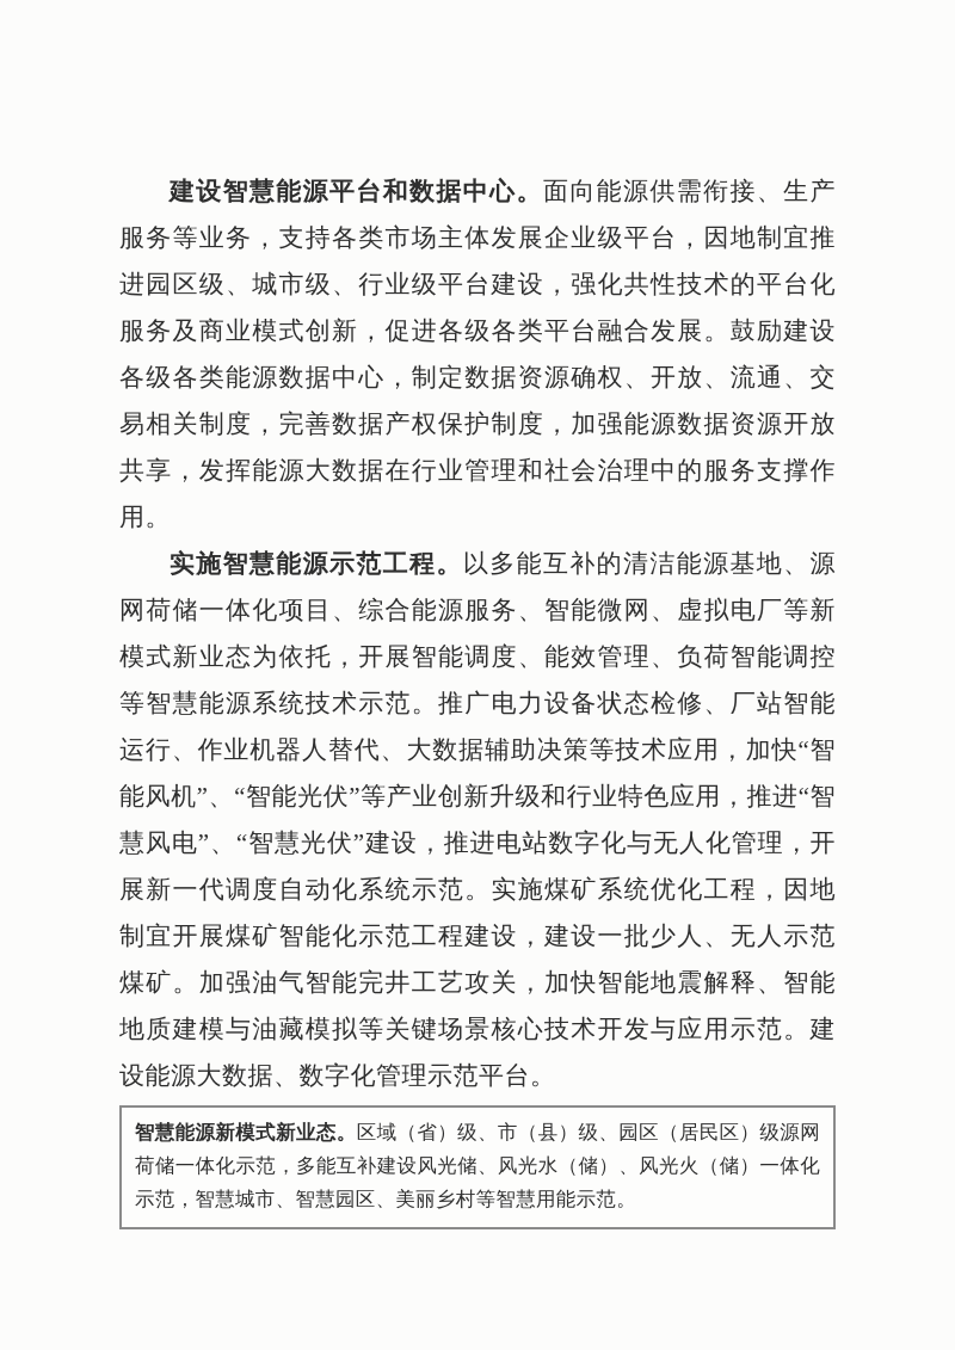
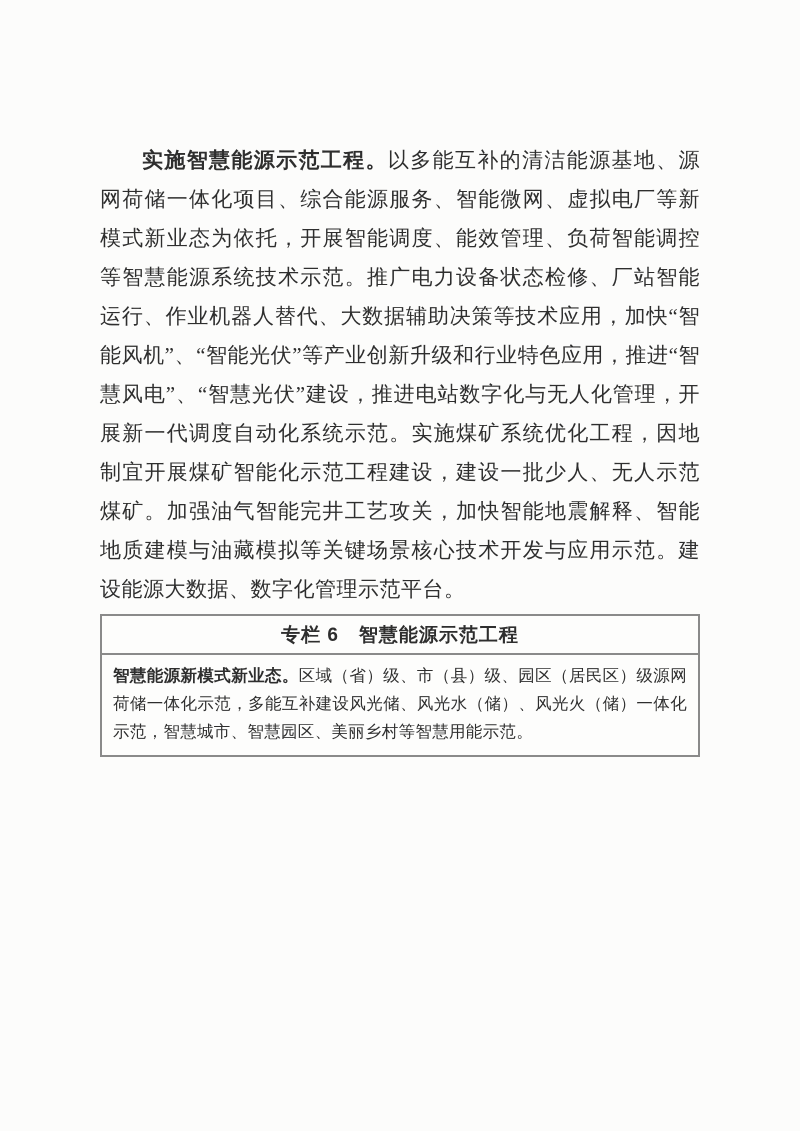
- 建设智慧能源平台和数据中心。面向能源供需衔接、生产服务等业务，支持各类市场主体发展企业级平台，因地制宜推进园区级、城市级、行业级平台建设，强化共性技术的平台化服务及商业模式创新，促进各级各类平台融合发展。鼓励建设各级各类能源数据中心，制定数据资源确权、开放、流通、交易相关制度，完善数据产权保护制度，加强能源数据资源开放共享，发挥能源大数据在行业管理和社会治理中的服务支撑作用。
  实施智慧能源示范工程。以多能互补的清洁能源基地、源网荷储一体化项目、综合能源服务、智能微网、虚拟电厂等新模式新业态为依托，开展智能调度、能效管理、负荷智能调控等智慧能源系统技术示范。推广电力设备状态检修、厂站智能运行、作业机器人替代、大数据辅助决策等技术应用，加快“智能风机”、“智能光伏”等产业创新升级和行业特色应用，推进“智慧风电”、“智慧光伏”建设，推进电站数字化与无人化管理，开展新一代调度自动化系统示范。实施煤矿系统优化工程，因地制宜开展煤矿智能化示范工程建设，建设一批少人、无人示范煤矿。加强油气智能完井工艺攻关，加快智能地震解释、智能地质建模与油藏模拟等关键场景核心技术开发与应用示范。建设能源大数据、数字化管理示范平台。
+ 专栏 6 智慧能源示范工程
  智慧能源新模式新业态。区域（省）级、市（县）级、园区（居民区）级源网荷储一体化示范，多能互补建设风光储、风光水（储）、风光火（储）一体化示范，智慧城市、智慧园区、美丽乡村等智慧用能示范。
